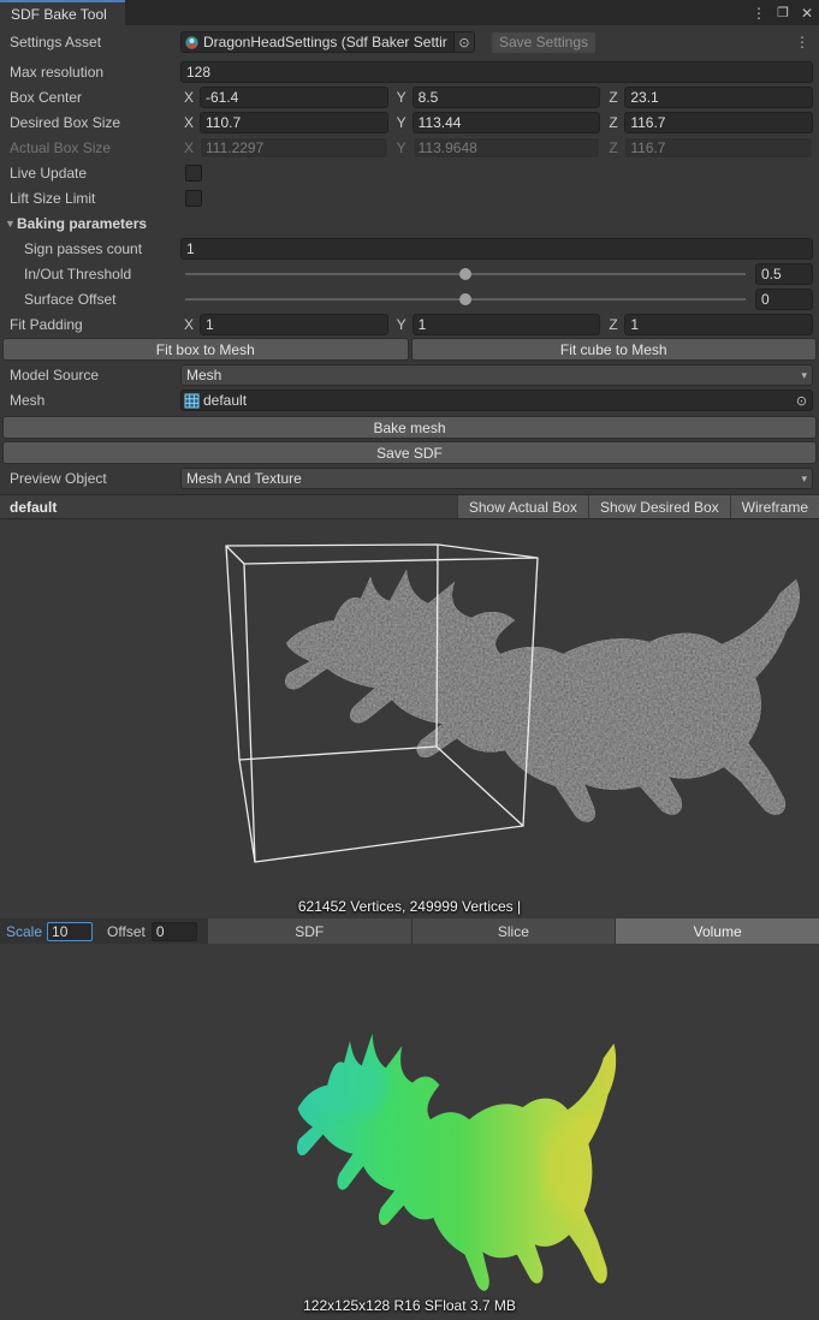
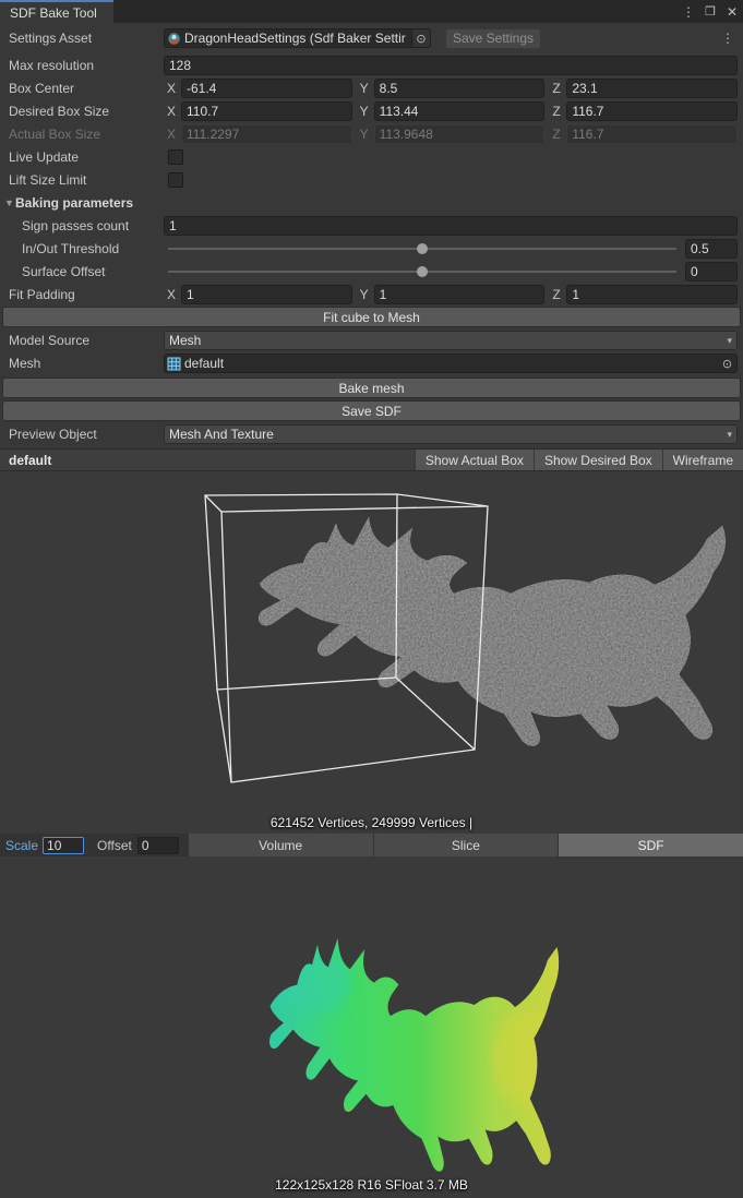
  SDF Bake Tool
  ⋮
  ❐
  ✕
  Settings Asset
  DragonHeadSettings (Sdf Baker Settir
  ⊙
  Save Settings
  ⋮
  Max resolution
  128
  Box Center
  X
  -61.4
  Y
  8.5
  Z
  23.1
  Desired Box Size
  X
  110.7
  Y
  113.44
  Z
  116.7
  Actual Box Size
  X
  111.2297
  Y
  113.9648
  Z
  116.7
  Live Update
  Lift Size Limit
  ▼
  Baking parameters
  Sign passes count
  1
  In/Out Threshold
  0.5
  Surface Offset
  0
  Fit Padding
  X
  1
  Y
  1
  Z
  1
- Fit box to Mesh
  Fit cube to Mesh
  Model Source
  Mesh
  ▾
  Mesh
  default
  ⊙
  Bake mesh
  Save SDF
  Preview Object
  Mesh And Texture
  ▾
  default
  Show Actual Box
  Show Desired Box
  Wireframe
  621452 Vertices, 249999 Vertices |
  Scale
  10
  Offset
  0
- SDF
+ Volume
  Slice
- Volume
+ SDF
  122x125x128 R16 SFloat 3.7 MB
